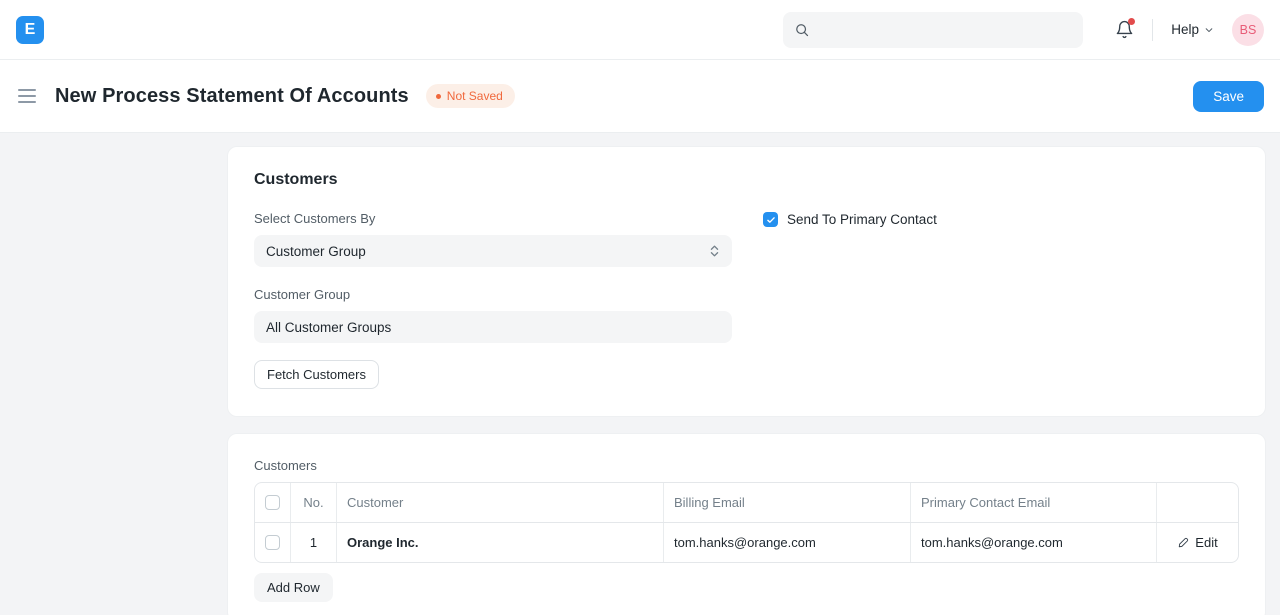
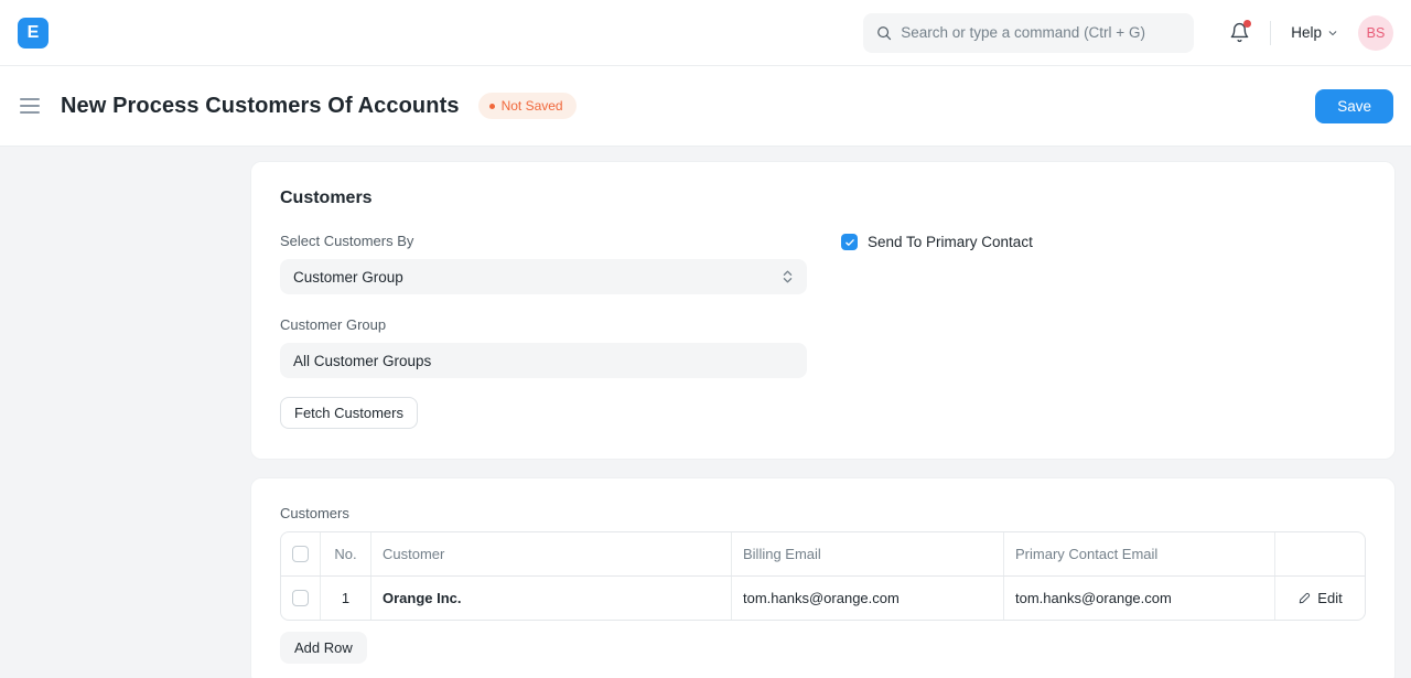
  E
+ Search or type a command (Ctrl + G)
  Help
  BS
- New Process Statement Of Accounts
+ New Process Customers Of Accounts
  Not Saved
  Save
  Customers
  Select Customers By
  Customer Group
  Customer Group
  All Customer Groups
  Fetch Customers
  Send To Primary Contact
  Customers
  No.
  Customer
  Billing Email
  Primary Contact Email
  1
  Orange Inc.
  tom.hanks@orange.com
  tom.hanks@orange.com
  Edit
  Add Row
